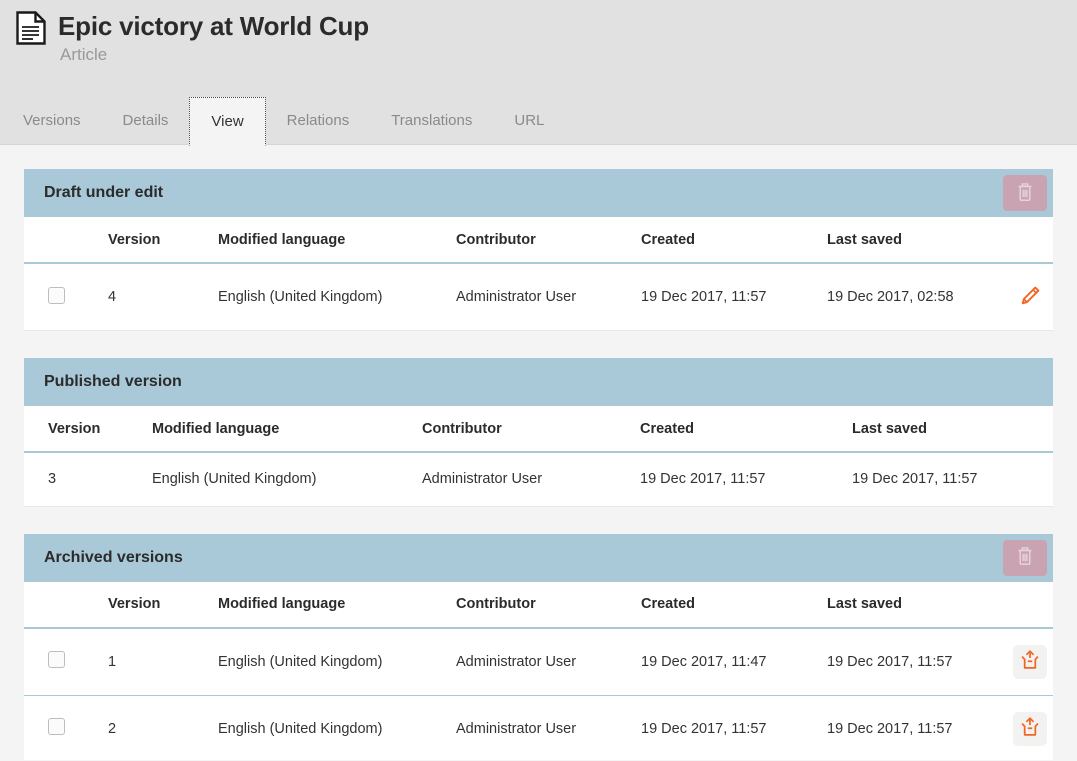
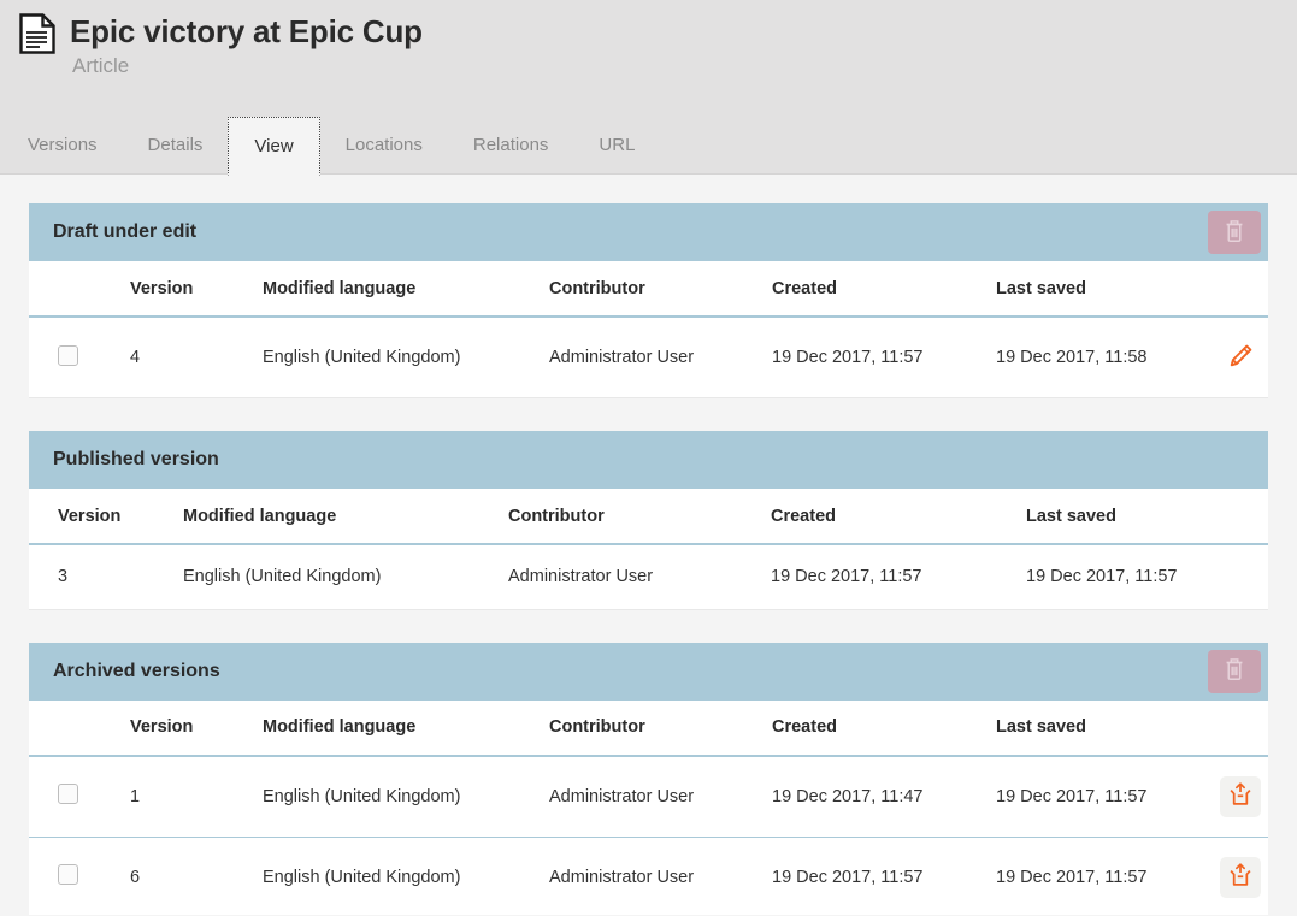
- Epic victory at World Cup
+ Epic victory at Epic Cup
  Article
  Versions
  Details
  View
+ Locations
  Relations
- Translations
  URL
  Draft under edit
  	Version	Modified language	Contributor	Created	Last saved
- 	4	English (United Kingdom)	Administrator User	19 Dec 2017, 11:57	19 Dec 2017, 02:58
+ 	4	English (United Kingdom)	Administrator User	19 Dec 2017, 11:57	19 Dec 2017, 11:58
  Published version
  Version	Modified language	Contributor	Created	Last saved
  3	English (United Kingdom)	Administrator User	19 Dec 2017, 11:57	19 Dec 2017, 11:57
  Archived versions
  	Version	Modified language	Contributor	Created	Last saved
  	1	English (United Kingdom)	Administrator User	19 Dec 2017, 11:47	19 Dec 2017, 11:57
- 	2	English (United Kingdom)	Administrator User	19 Dec 2017, 11:57	19 Dec 2017, 11:57
+ 	6	English (United Kingdom)	Administrator User	19 Dec 2017, 11:57	19 Dec 2017, 11:57
